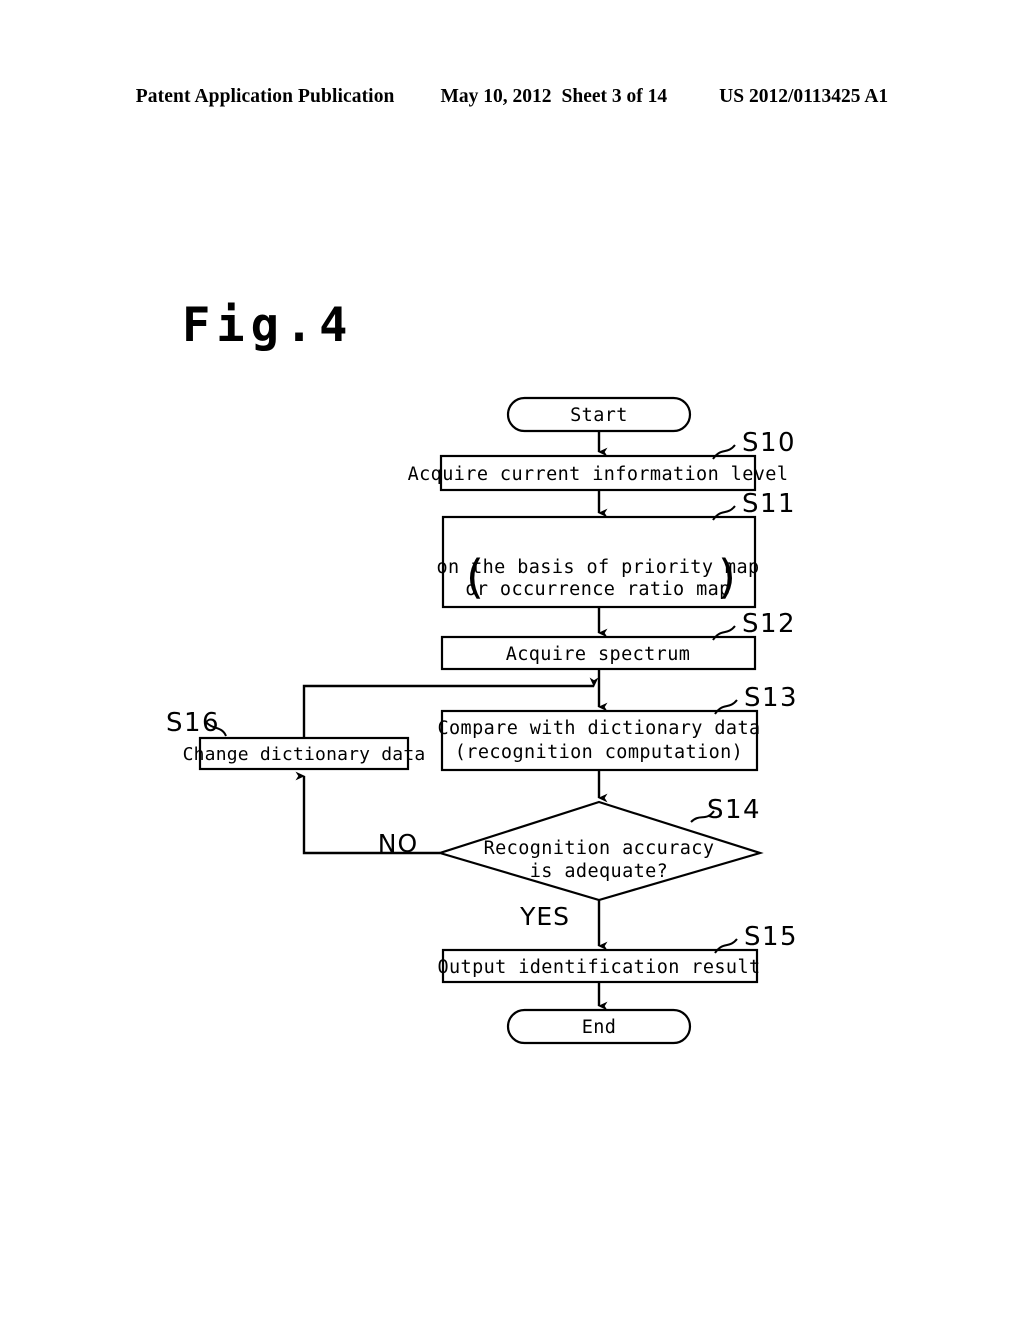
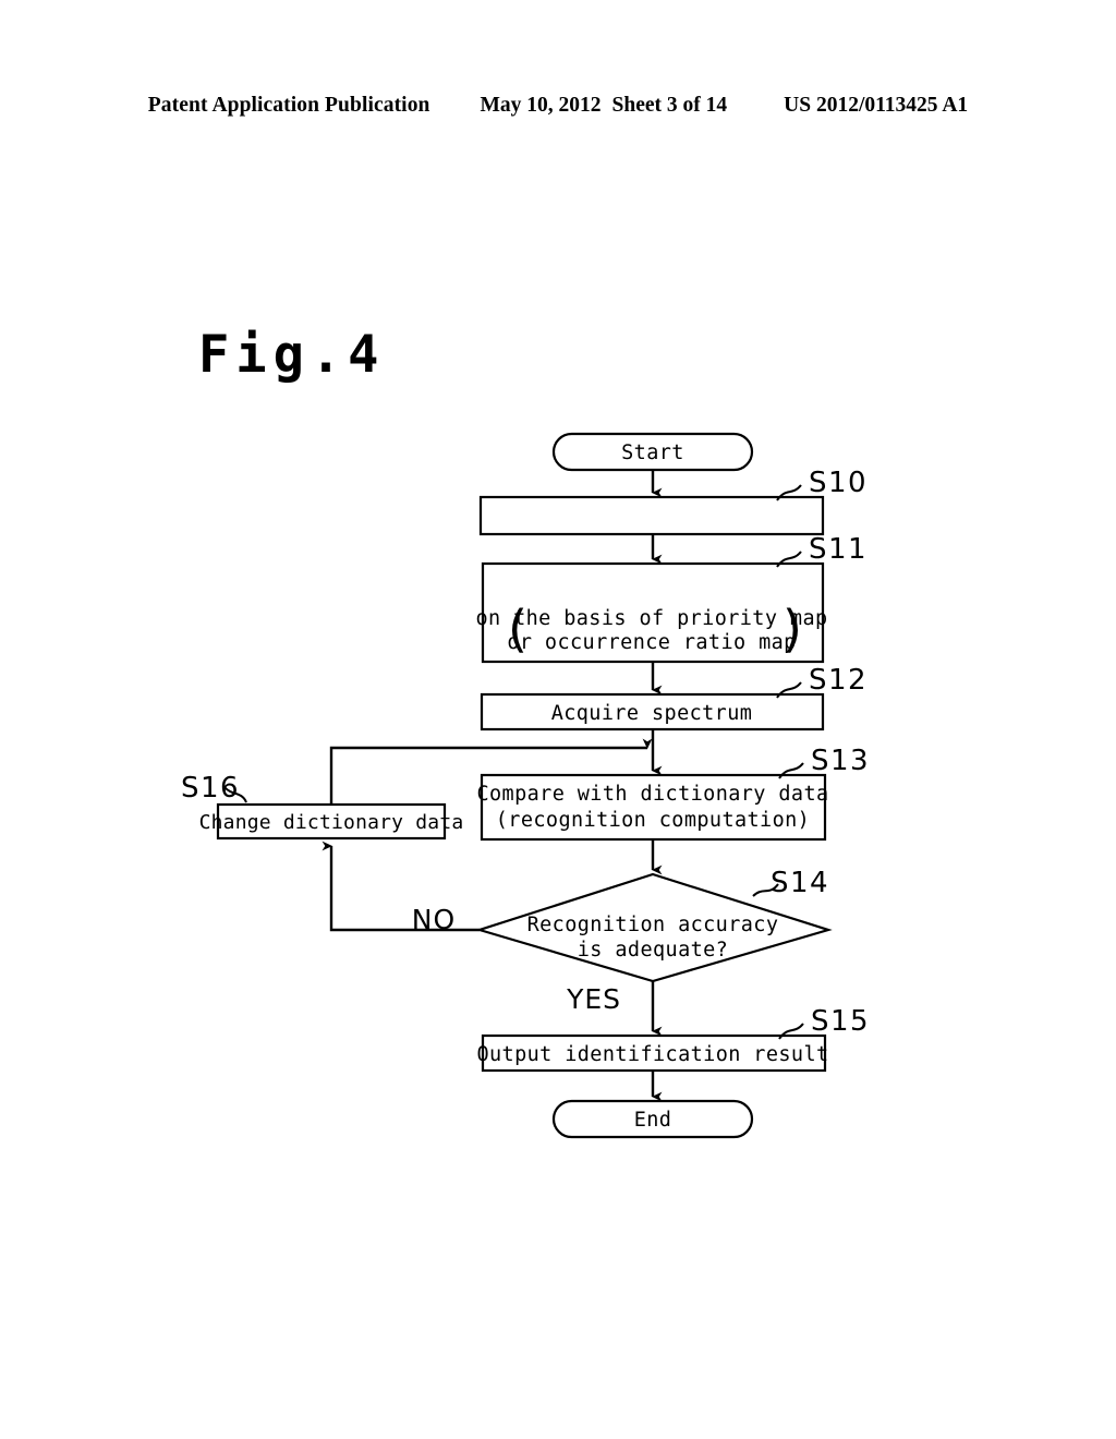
  Patent Application Publication
  May 10, 2012
  Sheet 3 of 14
  US 2012/0113425 A1
  Fig.4
  Start
- Acquire current information level
  S10
  on the basis of priority map
  or occurrence ratio map
  (
  )
  S11
  Acquire spectrum
  S12
  Compare with dictionary data
  (recognition computation)
  S13
  Change dictionary data
  S16
  Recognition accuracy
  is adequate?
  S14
  NO
  YES
  Output identification result
  S15
  End
